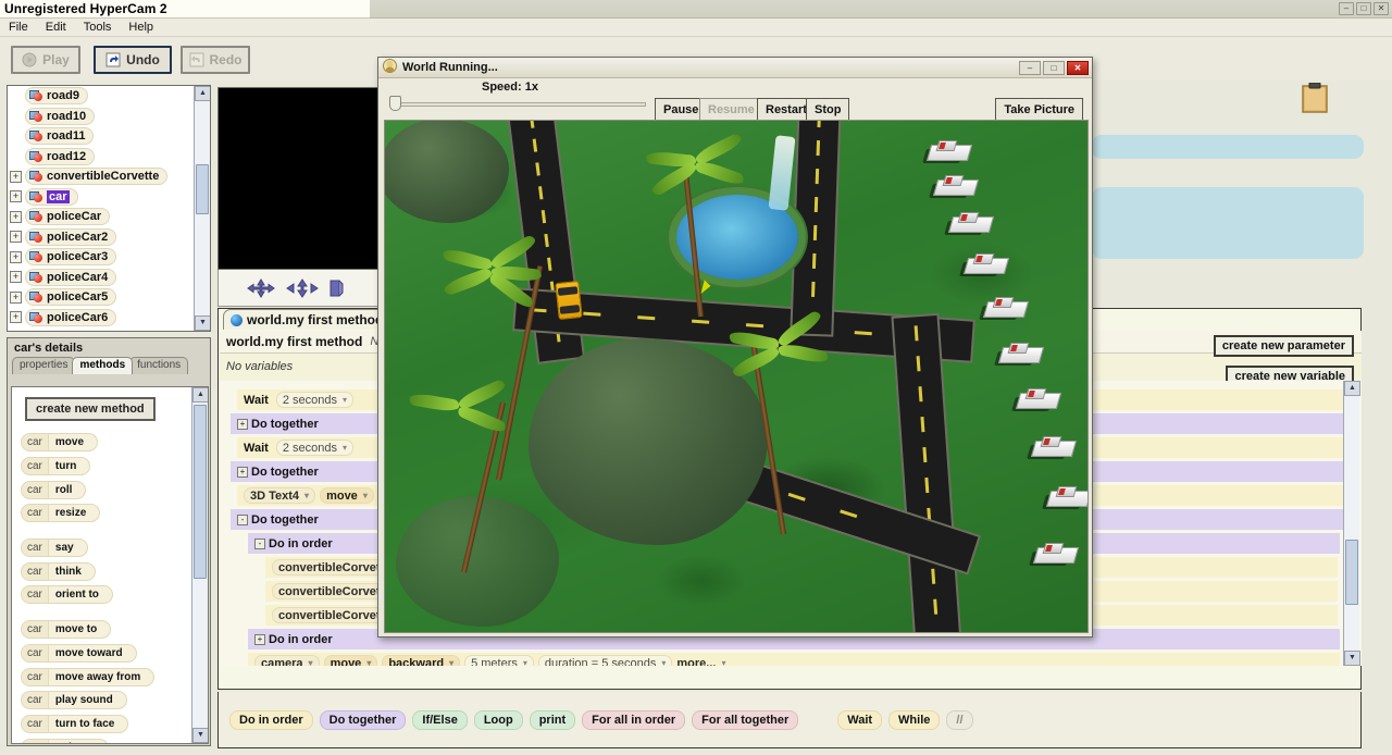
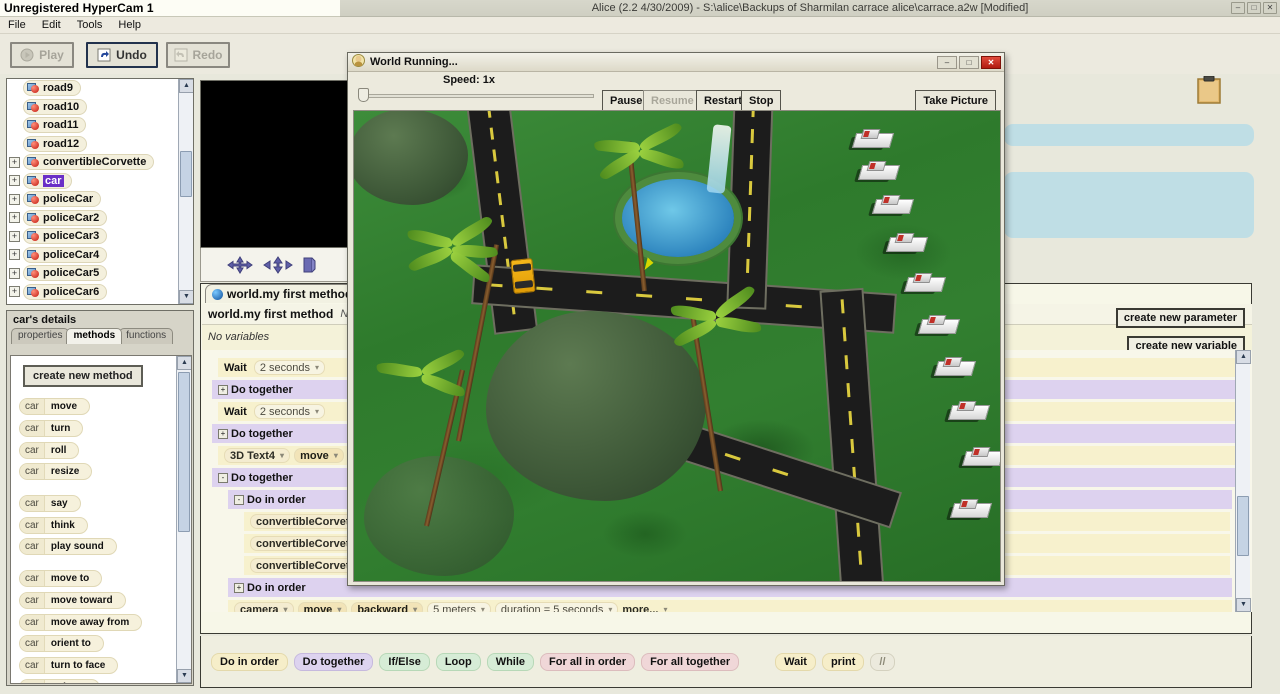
- Unregistered HyperCam 2
+ Unregistered HyperCam 1
+ Alice (2.2 4/30/2009) - S:\alice\Backups of Sharmilan carrace alice\carrace.a2w [Modified]
  –
  □
  ✕
  File
  Edit
  Tools
  Help
  Play
  Undo
  Redo
  road9
  road10
  road11
  road12
  +
  convertibleCorvette
  +
  car
  +
  policeCar
  +
  policeCar2
  +
  policeCar3
  +
  policeCar4
  +
  policeCar5
  +
  policeCar6
  car's details
  properties
  methods
  functions
  create new method
  car
  move
  car
  turn
  car
  roll
  car
  resize
  car
  say
  car
  think
  car
- orient to
+ play sound
  car
  move to
  car
  move toward
  car
  move away from
  car
- play sound
+ orient to
  car
  turn to face
  world.my first metho
  world.my first method
  No variables
  create new parameter
  create new variable
  Wait
  2 seconds
  ▾
  +
  Do together
  Wait
  2 seconds
  ▾
  +
  Do together
  3D Text4
  ▾
  move
  ▾
  -
  Do together
  -
  Do in order
  convertibleCorve
  convertibleCorve
  convertibleCorve
  +
  Do in order
  camera
  ▾
  move
  ▾
  backward
  ▾
  5 meters
  ▾
  duration = 5 seconds
  ▾
  more...
  ▾
  Do in order
  Do together
  If/Else
  Loop
- print
+ While
  For all in order
  For all together
  Wait
- While
+ print
  //
  World Running...
  –
  □
  ✕
  Speed: 1x
  Pause
  Resume
  Restar
  Stop
  Take Picture
